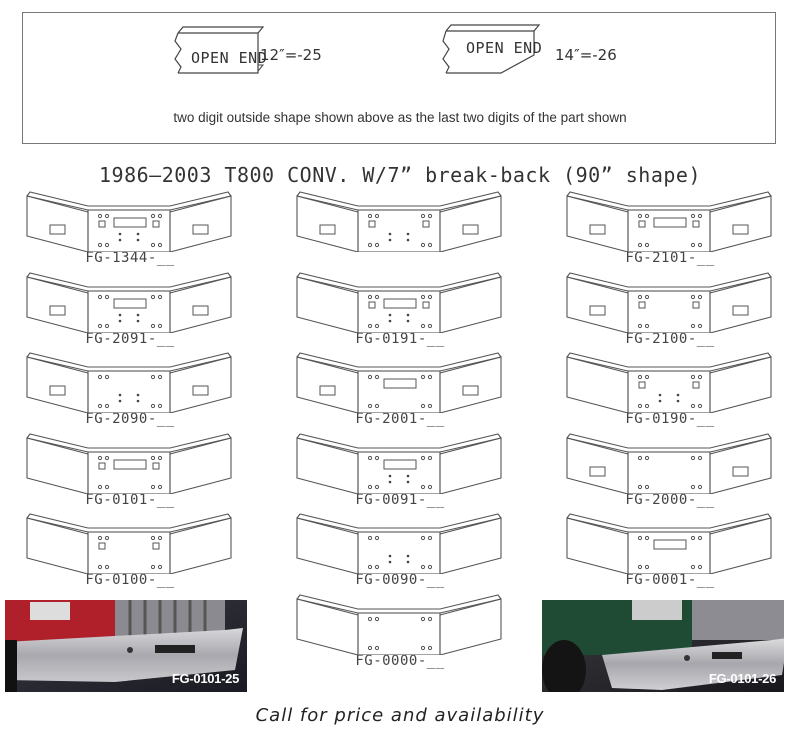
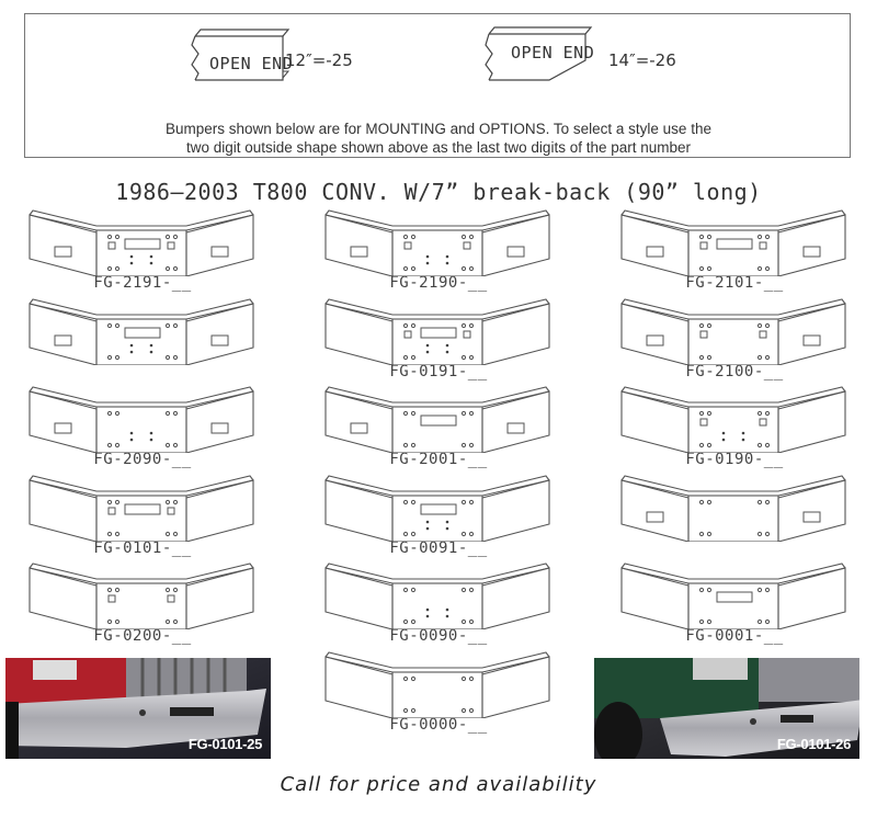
  OPEN END
  12″=-25
  OPEN END
  14″=-26
+ Bumpers shown below are for MOUNTING and OPTIONS. To select a style use the
- two digit outside shape shown above as the last two digits of the part shown
+ two digit outside shape shown above as the last two digits of the part number
- 1986–2003 T800 CONV. W/7” break-back (90” shape)
+ 1986–2003 T800 CONV. W/7” break-back (90” long)
- FG-1344-__
+ FG-2191-__
- FG-2091-__
  FG-2090-__
  FG-0101-__
- FG-0100-__
+ FG-0200-__
+ FG-2190-__
  FG-0191-__
  FG-2001-__
  FG-0091-__
  FG-0090-__
  FG-0000-__
  FG-2101-__
  FG-2100-__
  FG-0190-__
- FG-2000-__
  FG-0001-__
  FG-0101-25
  FG-0101-26
  Call for price and availability
